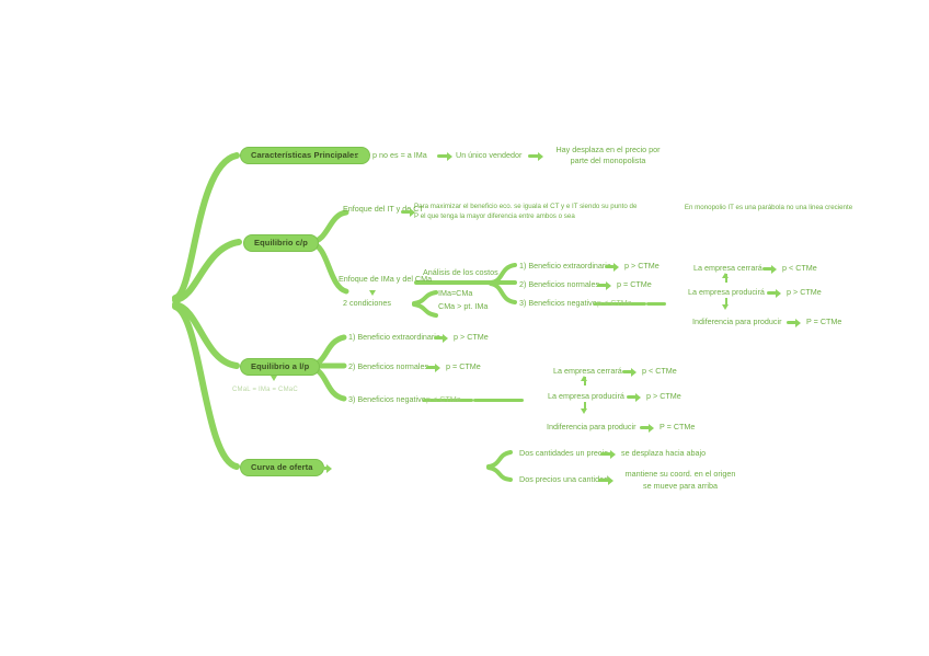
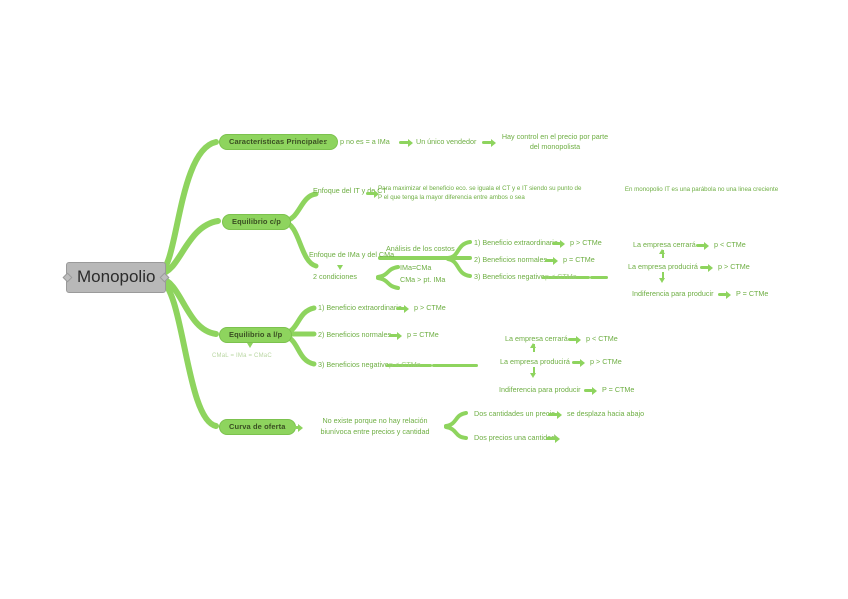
+ Monopolio
  Características Principale
  p no es = a IMa
  Un único vendedor
- Hay desplaza en el precio por parte del monopolista
+ Hay control en el precio por parte del monopolista
  Equilibrio c/p
  Enfoque del IT y d CT
  Enfoque de IMa y del CMa
  2 condiciones
  IMa=CMa
  CMa > pt. IMa
  Análisis de los costos
  1) Beneficio extraordina
  p > CTMe
  2) Beneficios normale
  p = CTMe
  3) Beneficios negativ
  p < CTMe
  La empresa cerrará
  p < CTMe
  La empresa producirá
  p > CTMe
  Indiferencia para producir
  P = CTMe
  Equilibrio a l/p
  1) Beneficio extraordina
  p > CTMe
  2) Beneficios normale
  p = CTMe
  3) Beneficios negativ
  p < CTMe
  La empresa cerrará
  p < CTMe
  La empresa producirá
  p > CTMe
  Indiferencia para producir
  P = CTMe
  Curva de oferta
+ No existe porque no hay relación biunívoca entre precios y cantidad
  Dos cantidades un pre
  se desplaza hacia abajo
  Dos precios una canti
- mantiene su coord. en el origen se mueve para arriba
